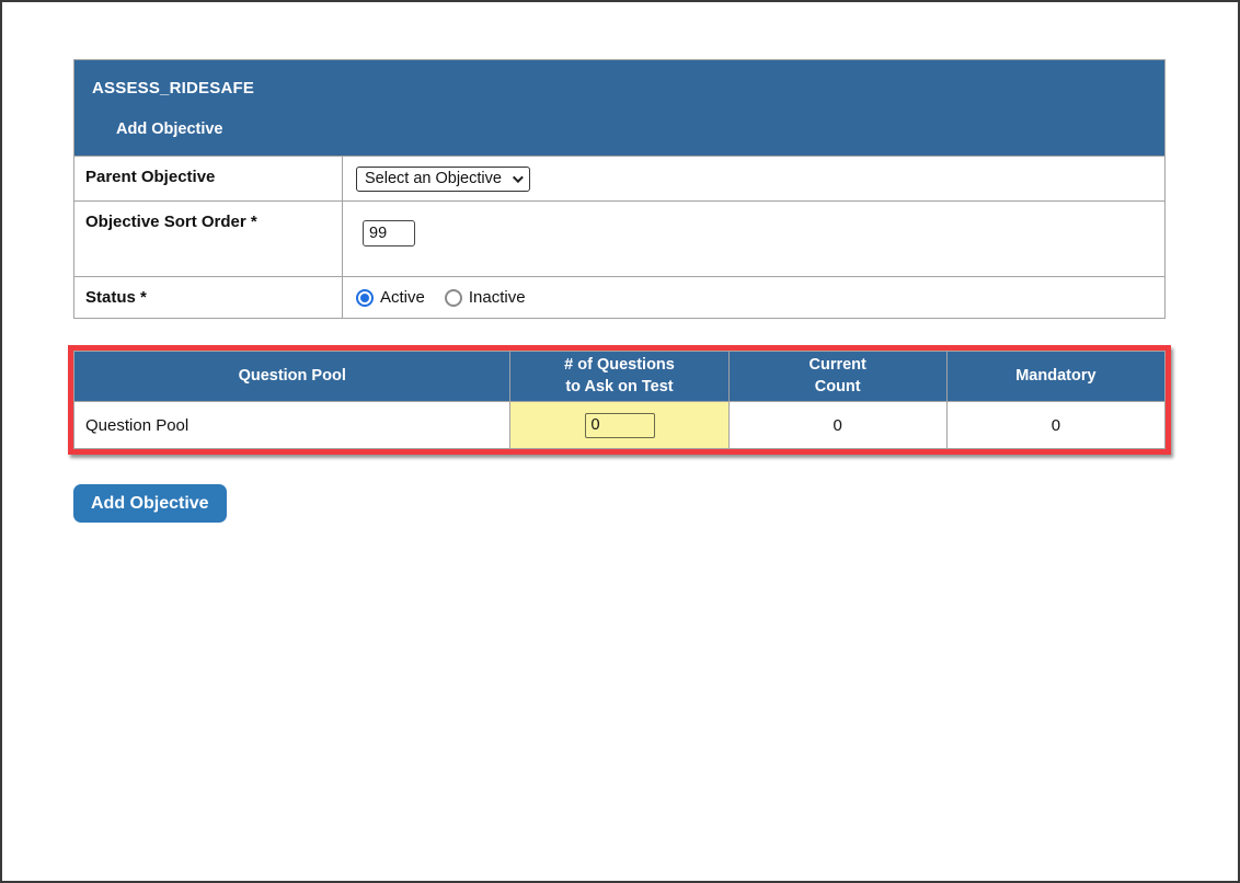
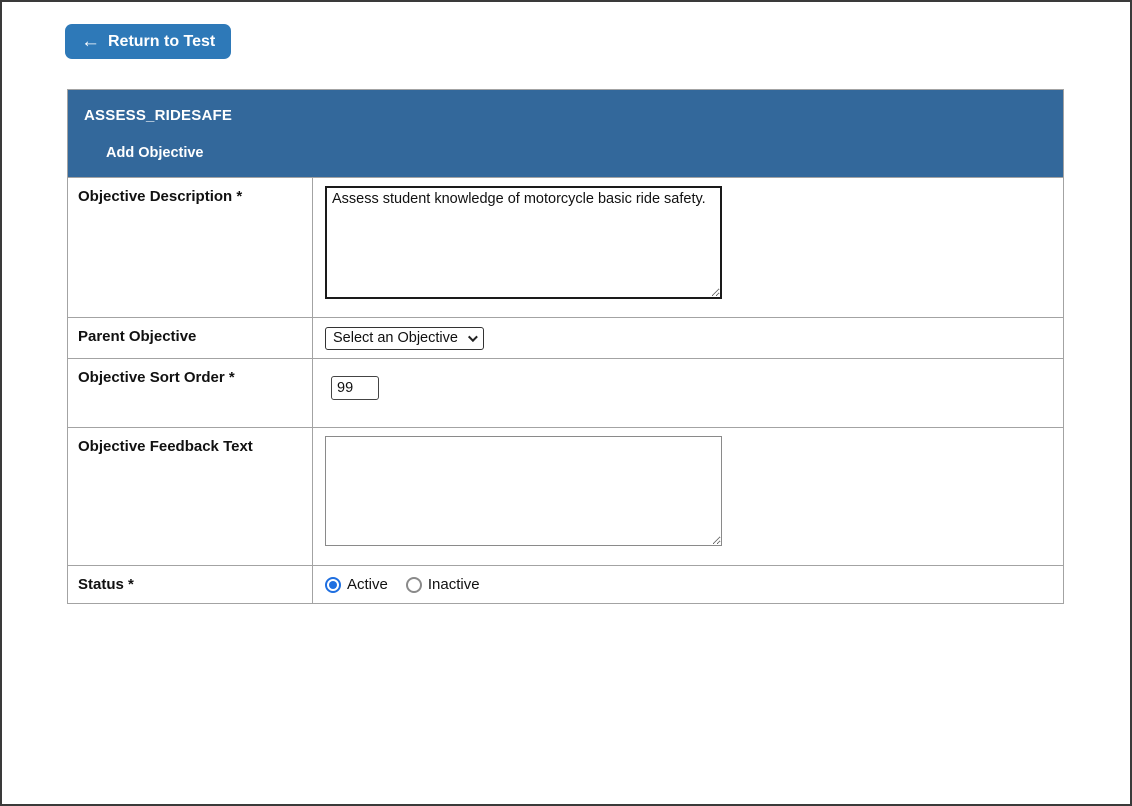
+ ←
+ Return to Test
  ASSESS_RIDESAFE Add Objective
+ Objective Description *	Assess student knowledge of motorcycle basic ride safety.
  Parent Objective	Select an Objective
  Objective Sort Order *	99
+ Objective Feedback Text
  Status *	Active Inactive
- Question Pool	# of Questions to Ask on Test	Current Count	Mandatory
- Question Pool	0	0	0
- Add Objective
